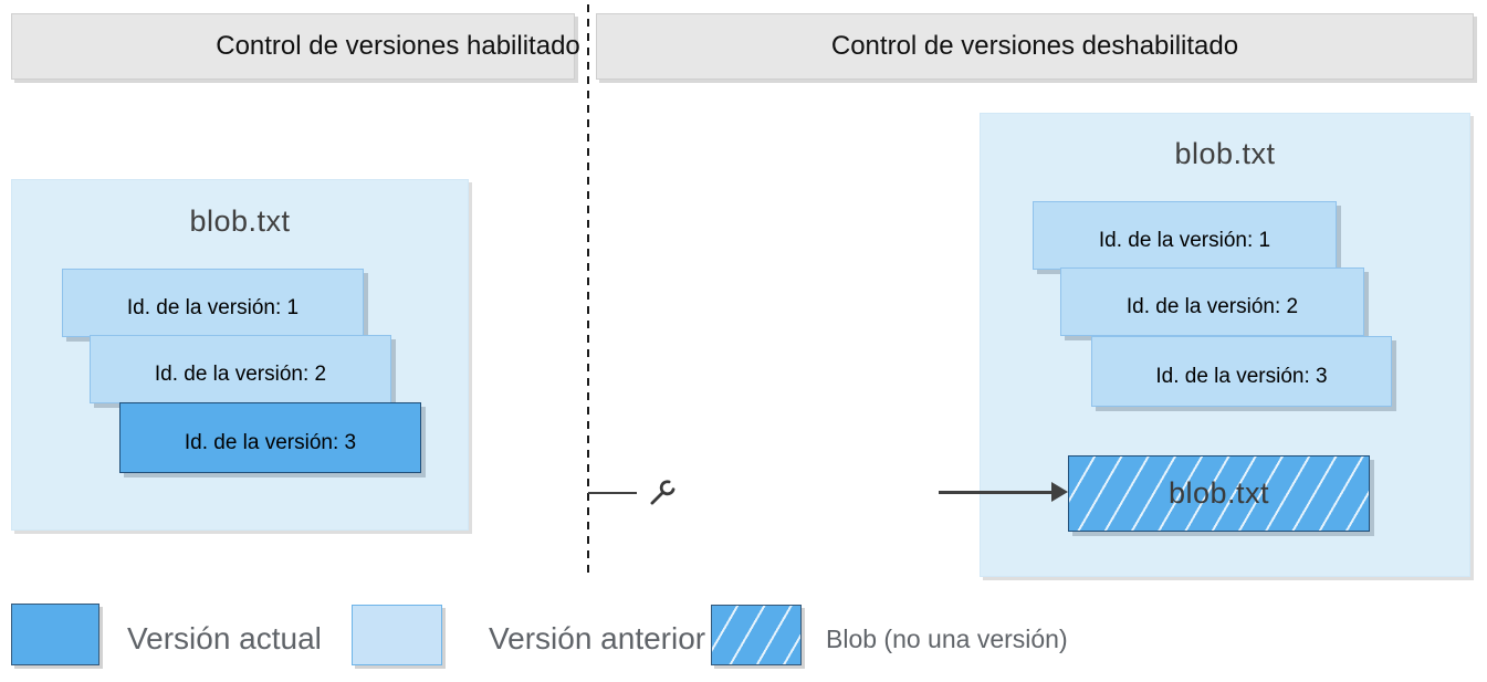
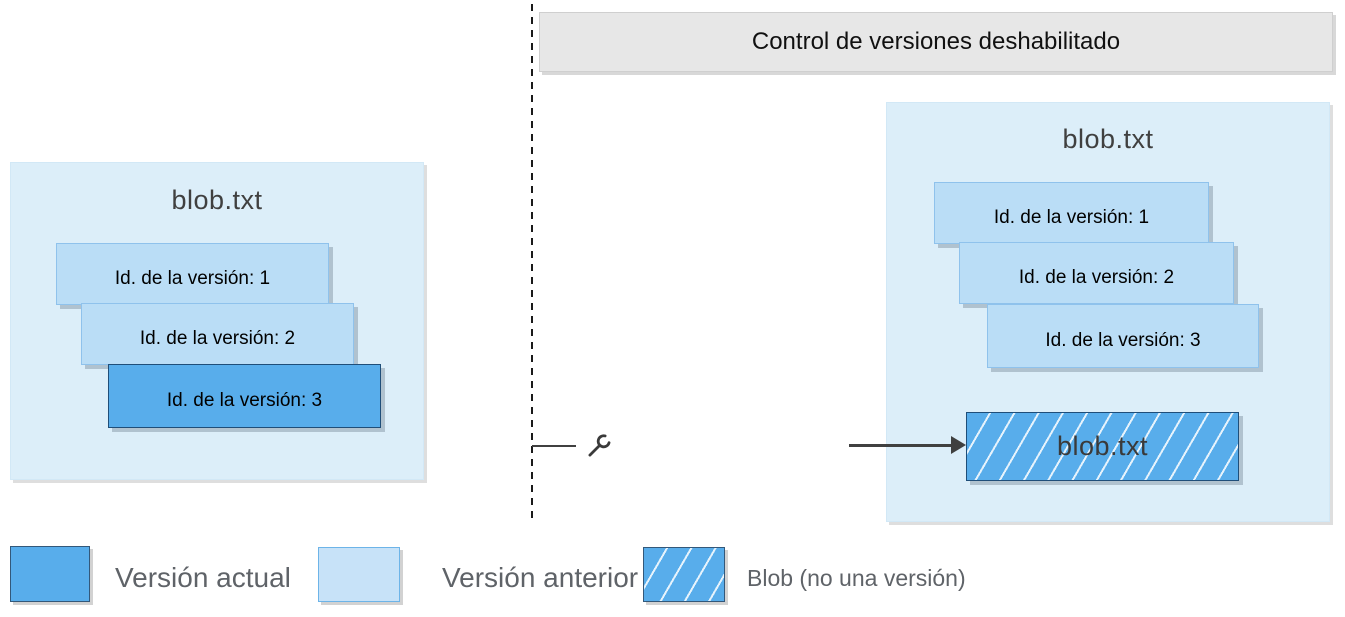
- Control de versiones habilitado
  Control de versiones deshabilitado
  blob.txt
  Id. de la versión: 1
  Id. de la versión: 2
  Id. de la versión: 3
  blob.txt
  Id. de la versión: 1
  Id. de la versión: 2
  Id. de la versión: 3
  blob.txt
  Versión actual
  Versión anterior
  Blob (no una versión)
